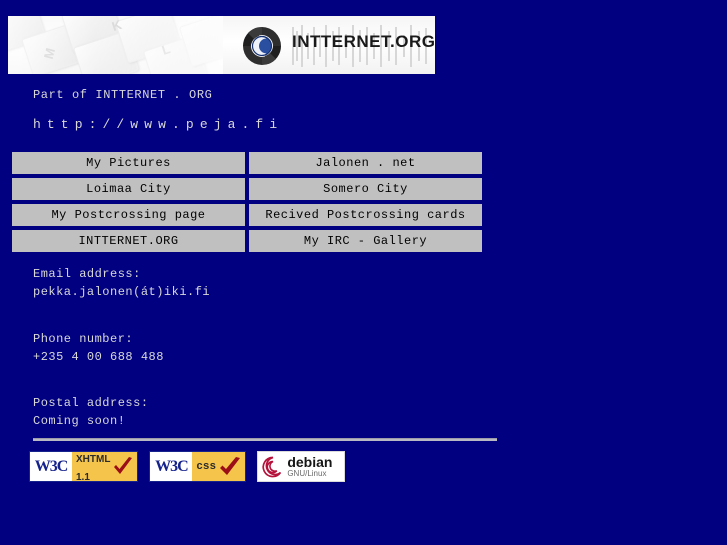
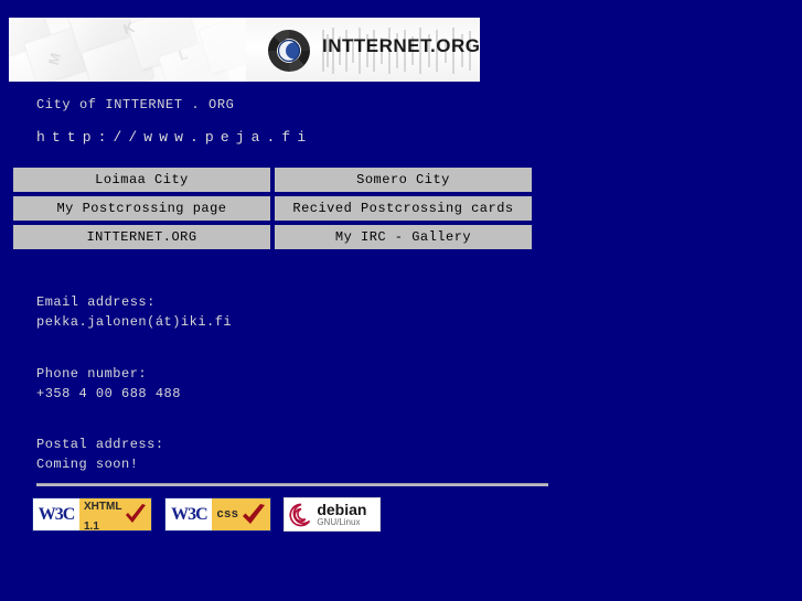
  INTTERNET.ORG
- Part of INTTERNET . ORG
+ City of INTTERNET . ORG
  http://www.peja.fi
- My Pictures	Jalonen . net
  Loimaa City	Somero City
  My Postcrossing page	Recived Postcrossing cards
  INTTERNET.ORG	My IRC - Gallery
  Email address:
  pekka.jalonen(át)iki.fi
  Phone number:
- +235 4 00 688 488
+ +358 4 00 688 488
  Postal address:
  Coming soon!
  W3C
  XHTML
  1.1
  W3C
  css
  debian
  GNU/Linux
